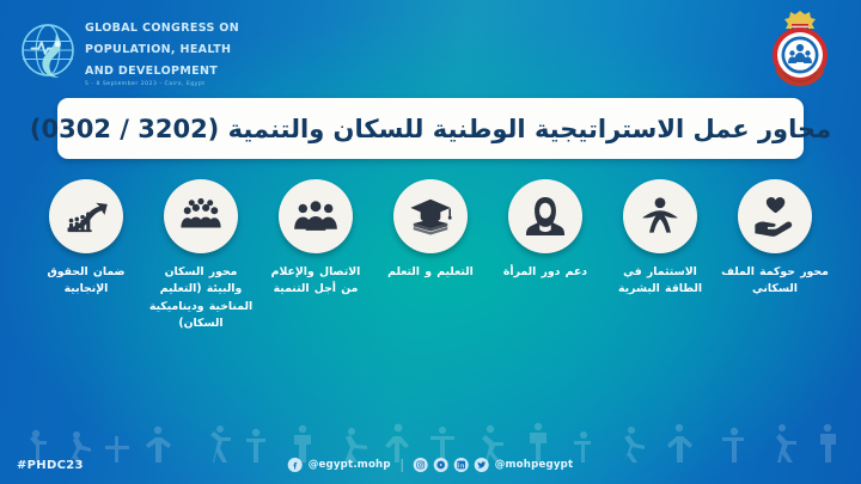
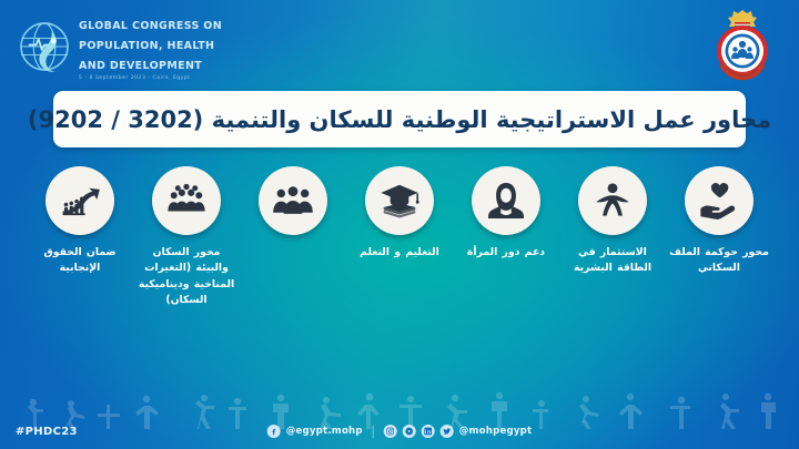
  GLOBAL CONGRESS ON
  POPULATION, HEALTH
  AND DEVELOPMENT
- محاور عمل الاستراتيجية الوطنية للسكان والتنمية (2023 / 2030)
+ محاور عمل الاستراتيجية الوطنية للسكان والتنمية (2023 / 2029)
  ضمان الحقوق الإنجابية
- محور السكان والبيئة (التعليم المناخية وديناميكية السكان)
+ محور السكان والبيئة (التغيرات المناخية وديناميكية السكان)
- الاتصال والإعلام من أجل التنمية
  التعليم و التعلم
  دعم دور المرأة
  الاستثمار في الطاقة البشرية
  محور حوكمة الملف السكاني
  #PHDC23
  @egypt.mohp
  @mohpegypt
